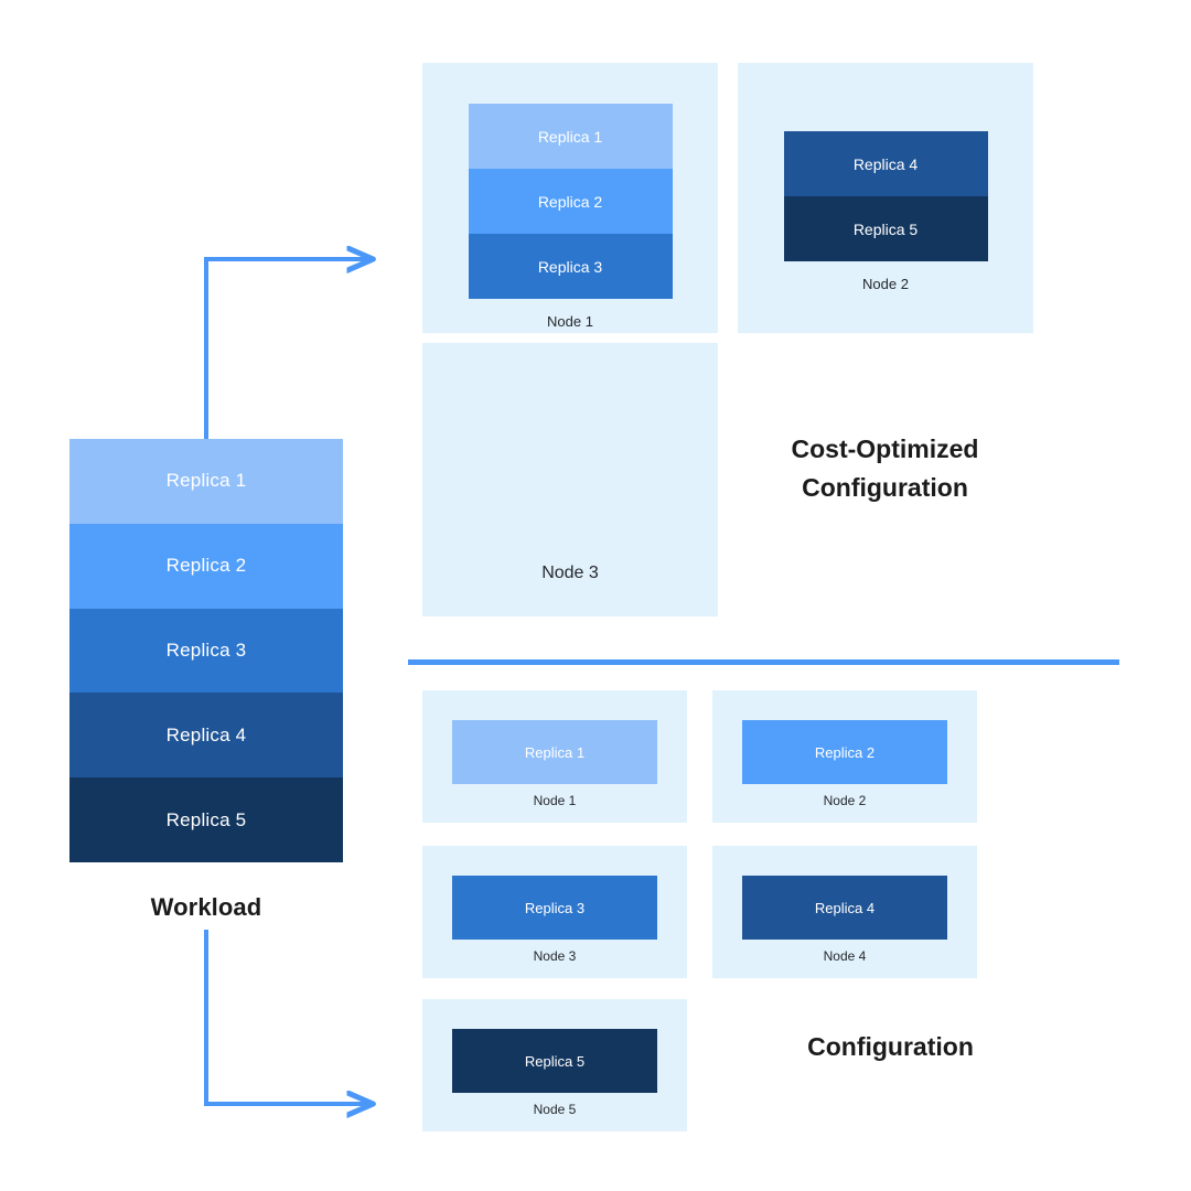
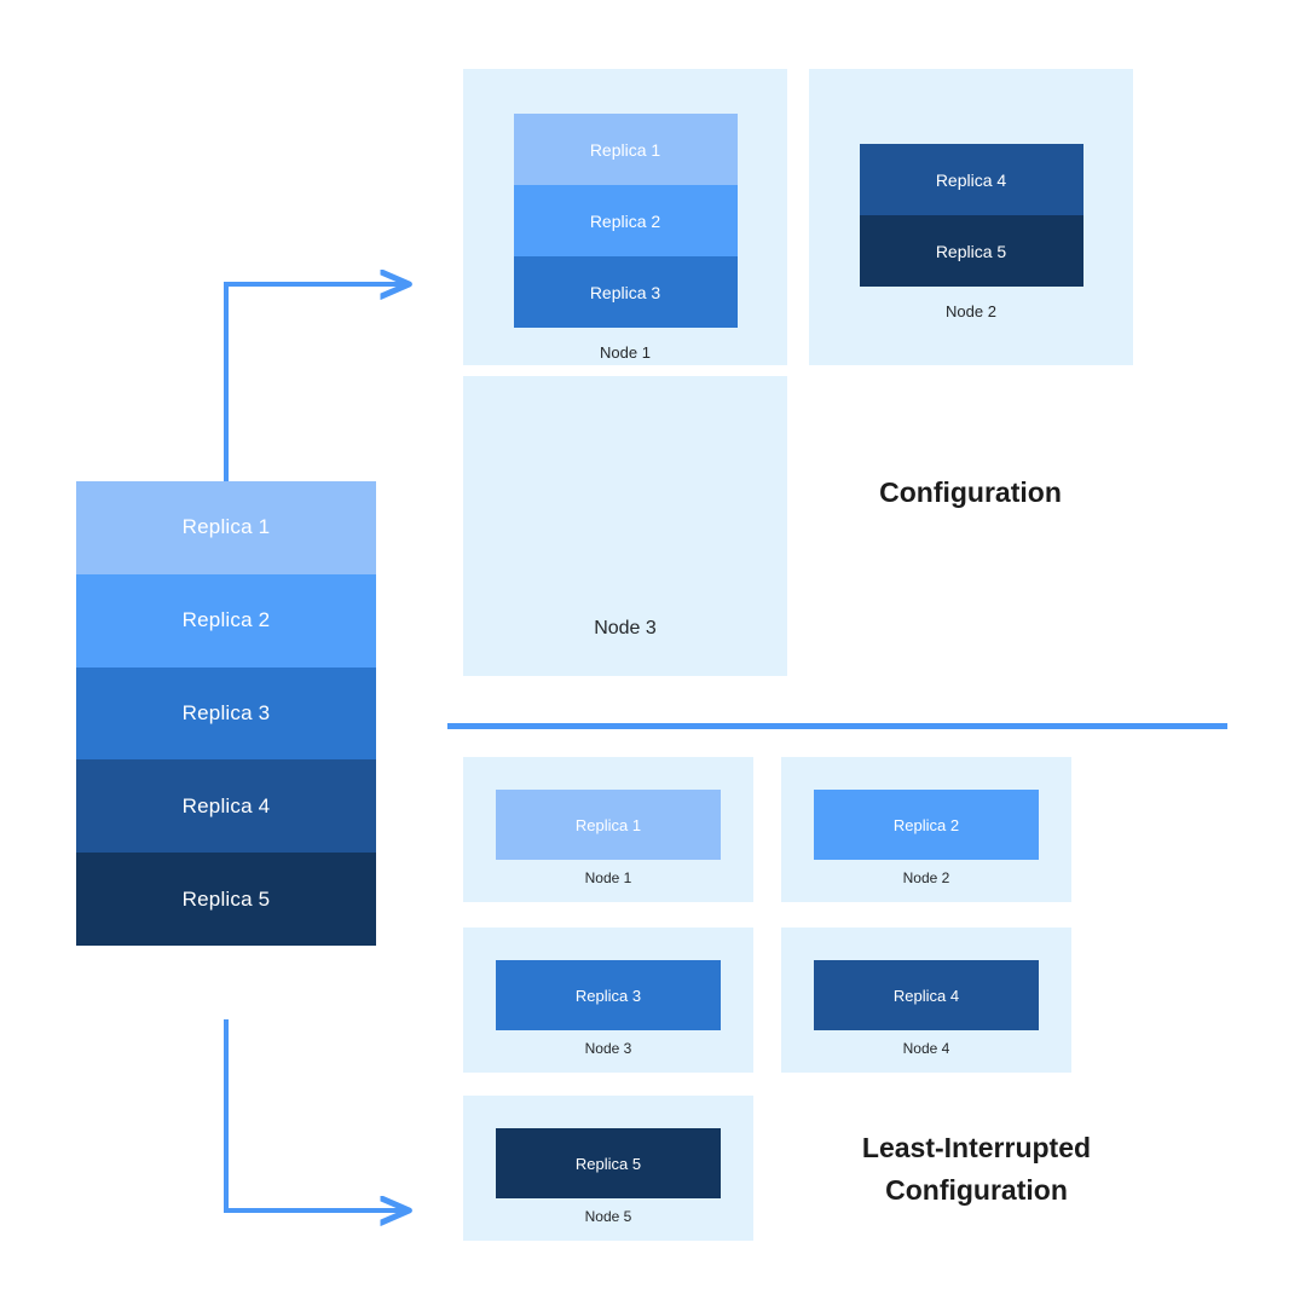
  Replica 1
  Replica 2
  Replica 3
  Replica 4
  Replica 5
- Workload
  Replica 1
  Replica 2
  Replica 3
  Node 1
  Replica 4
  Replica 5
  Node 2
  Node 3
- Cost-Optimized
  Configuration
  Replica 1
  Node 1
  Replica 2
  Node 2
  Replica 3
  Node 3
  Replica 4
  Node 4
  Replica 5
  Node 5
+ Least-Interrupted
  Configuration
